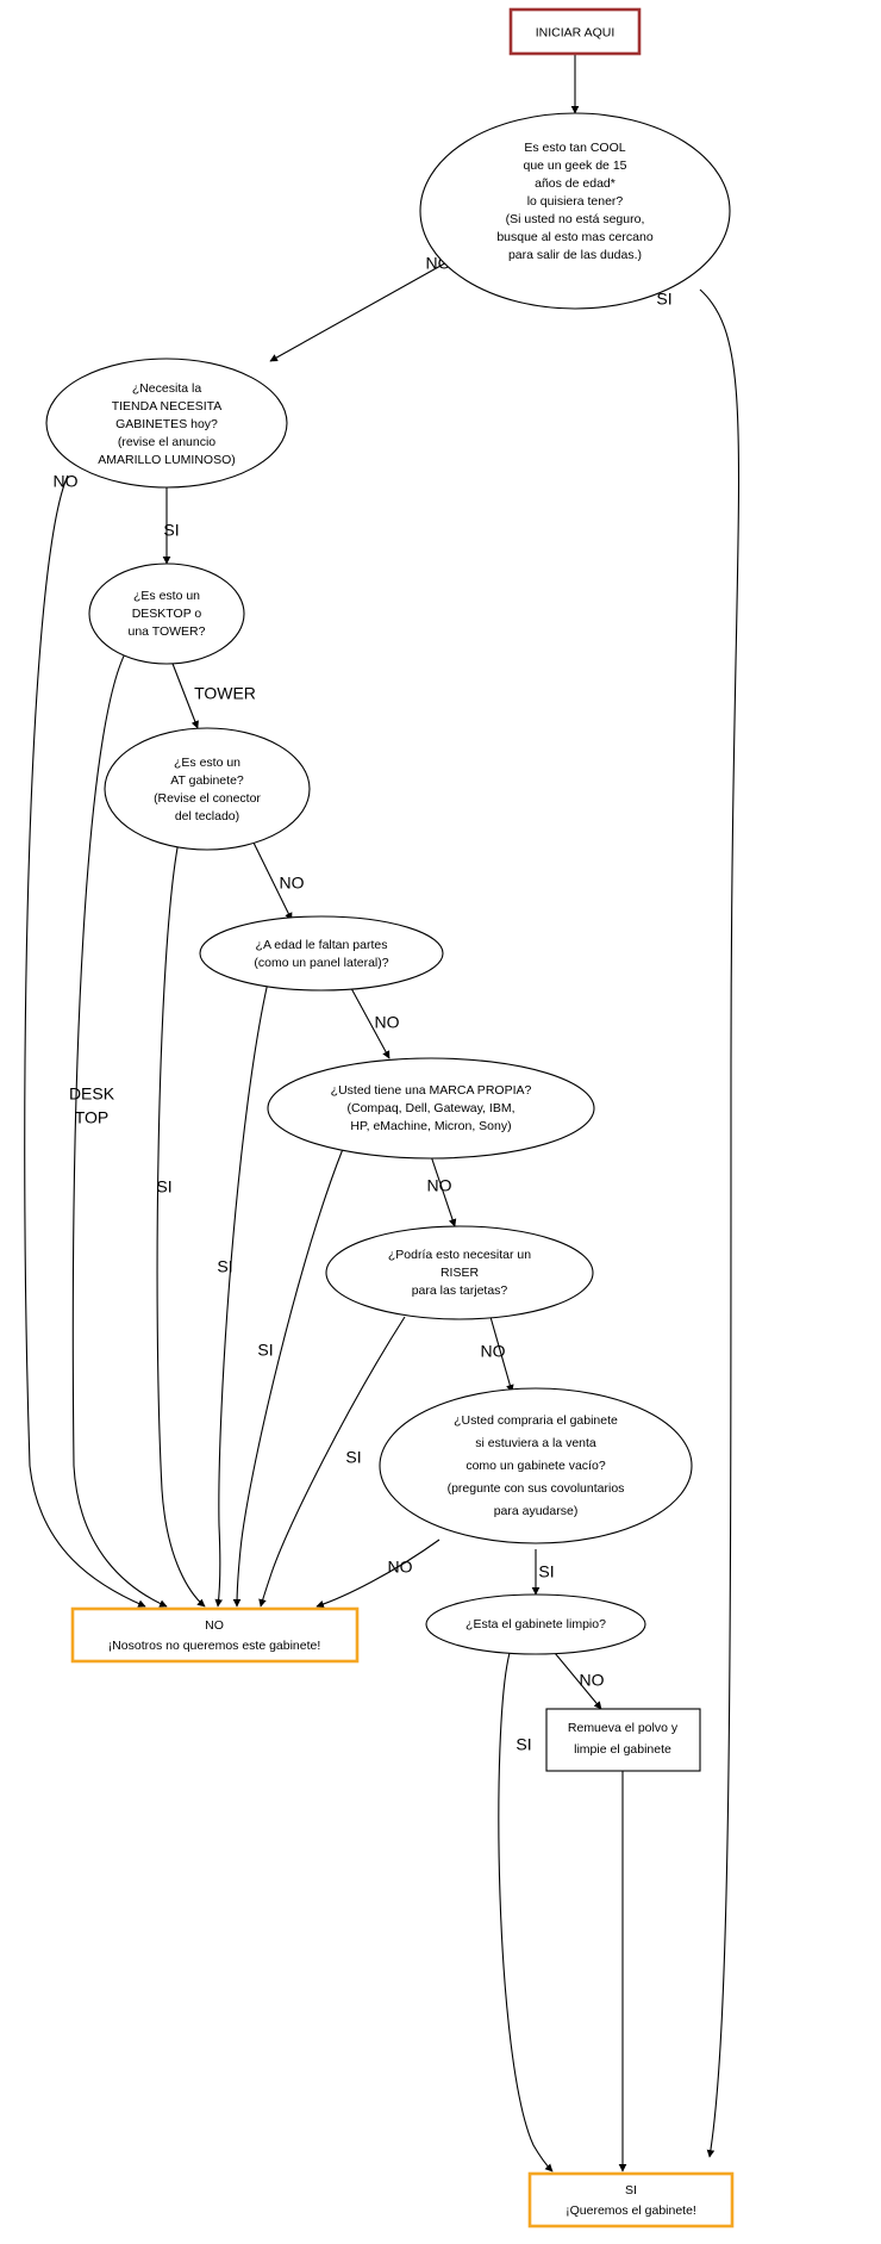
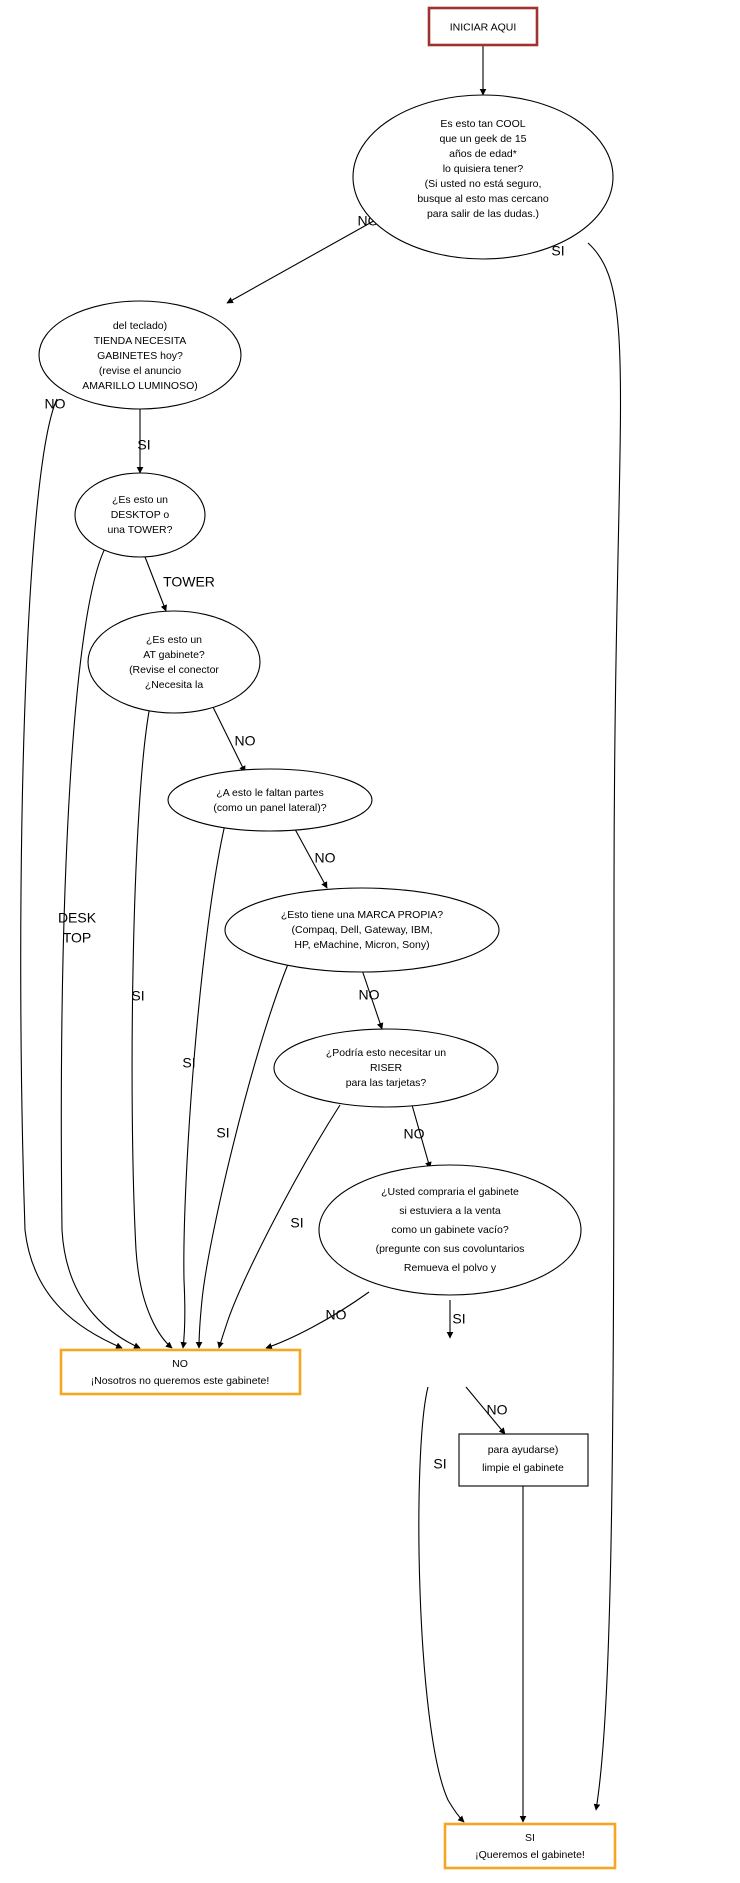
  SI
  NO
  SI
  TOWER
  DESK
  TOP
  NO
  SI
  NO
  SI
  NO
  SI
  NO
  SI
  NO
  SI
  NO
  SI
  INICIAR AQUI
  Es esto tan COOL
  que un geek de 15
  años de edad*
  lo quisiera tener?
  (Si usted no está seguro,
  busque al esto mas cercano
  para salir de las dudas.)
- ¿Necesita la
+ del teclado)
  TIENDA NECESITA
  GABINETES hoy?
  (revise el anuncio
  AMARILLO LUMINOSO)
  ¿Es esto un
  DESKTOP o
  una TOWER?
  ¿Es esto un
  AT gabinete?
  (Revise el conector
- del teclado)
+ ¿Necesita la
- ¿A edad le faltan partes
+ ¿A esto le faltan partes
  (como un panel lateral)?
- ¿Usted tiene una MARCA PROPIA?
+ ¿Esto tiene una MARCA PROPIA?
  (Compaq, Dell, Gateway, IBM,
  HP, eMachine, Micron, Sony)
  ¿Podría esto necesitar un
  RISER
  para las tarjetas?
  ¿Usted compraria el gabinete
  si estuviera a la venta
  como un gabinete vacío?
  (pregunte con sus covoluntarios
- para ayudarse)
+ Remueva el polvo y
- ¿Esta el gabinete limpio?
- Remueva el polvo y
+ para ayudarse)
  limpie el gabinete
  NO
  ¡Nosotros no queremos este gabinete!
  SI
  ¡Queremos el gabinete!
